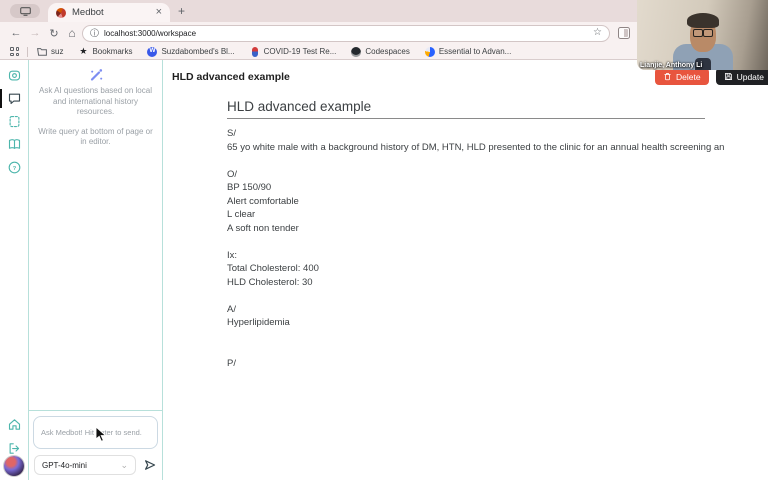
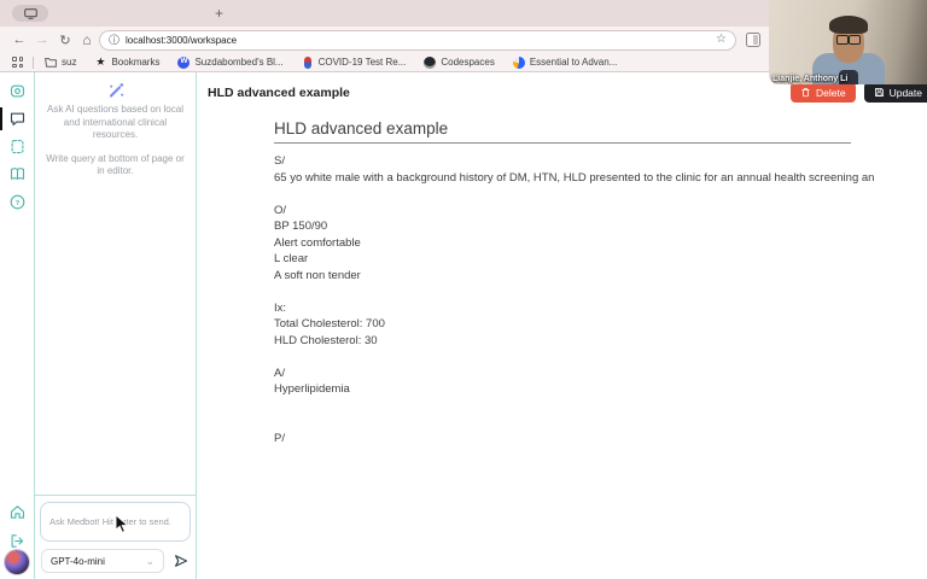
- Medbot
- ×
  +
  ←
  →
  ↻
  ⌂
  ⓘ
  localhost:3000/workspace
  ☆
  suz
  ★
  Bookmarks
  Suzdabombed's Bl...
  COVID-19 Test Re...
  Codespaces
  Essential to Advan...
- Ask AI questions based on local and international history resources.
+ Ask AI questions based on local and international clinical resources.
  Write query at bottom of page or in editor.
  Ask Medbot! Hit ter to send.
  GPT-4o-mini
  ⌄
  HLD advanced example
  HLD advanced example
  S/
  65 yo white male with a background history of DM, HTN, HLD presented to the clinic for an annual health screening an
  O/
  BP 150/90
  Alert comfortable
  L clear
  A soft non tender
  Ix:
- Total Cholesterol: 400
+ Total Cholesterol: 700
  HLD Cholesterol: 30
  A/
  Hyperlipidemia
  P/
  Delete
  Update
